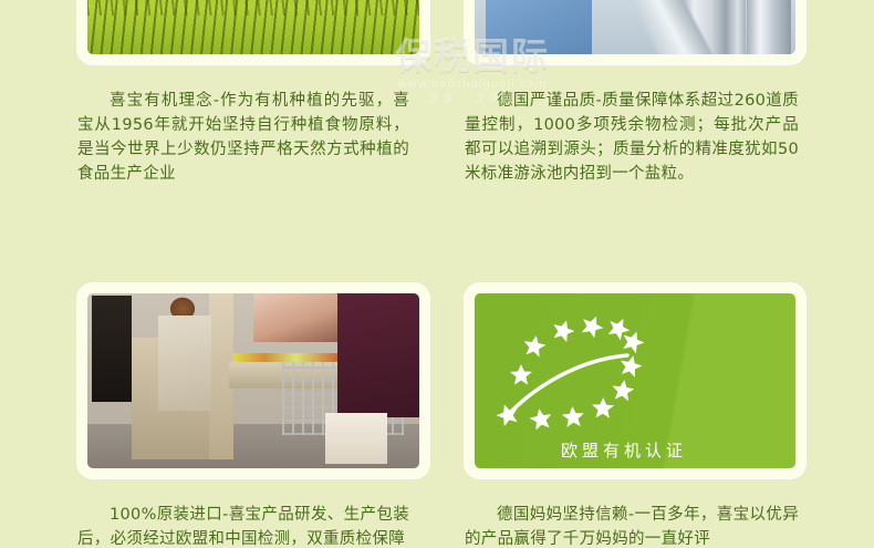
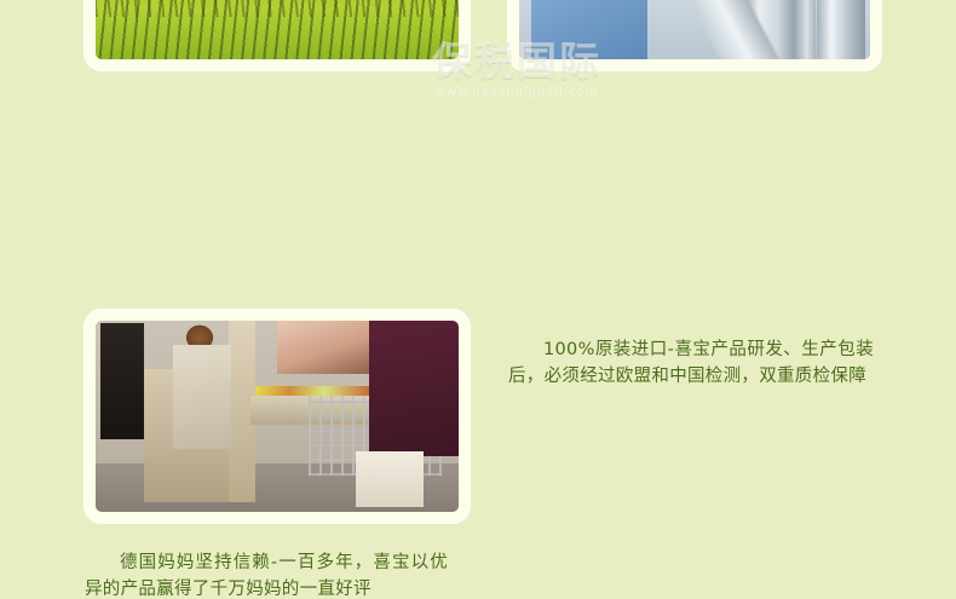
- 喜宝有机理念-作为有机种植的先驱，喜宝从1956年就开始坚持自行种植食物原料，是当今世界上少数仍坚持严格天然方式种植的食品生产企业
- 德国严谨品质-质量保障体系超过260道质量控制，1000多项残余物检测；每批次产品都可以追溯到源头；质量分析的精准度犹如50米标准游泳池内招到一个盐粒。
- 100%原装进口-喜宝产品研发、生产包装后，必须经过欧盟和中国检测，双重质检保障
+ 德国妈妈坚持信赖-一百多年，喜宝以优异的产品赢得了千万妈妈的一直好评
- 欧盟有机认证
- 德国妈妈坚持信赖-一百多年，喜宝以优异的产品赢得了千万妈妈的一直好评
+ 100%原装进口-喜宝产品研发、生产包装后，必须经过欧盟和中国检测，双重质检保障
  保税国际
  www.baoshuiguoji.com
- 宝宝 · 全球购
